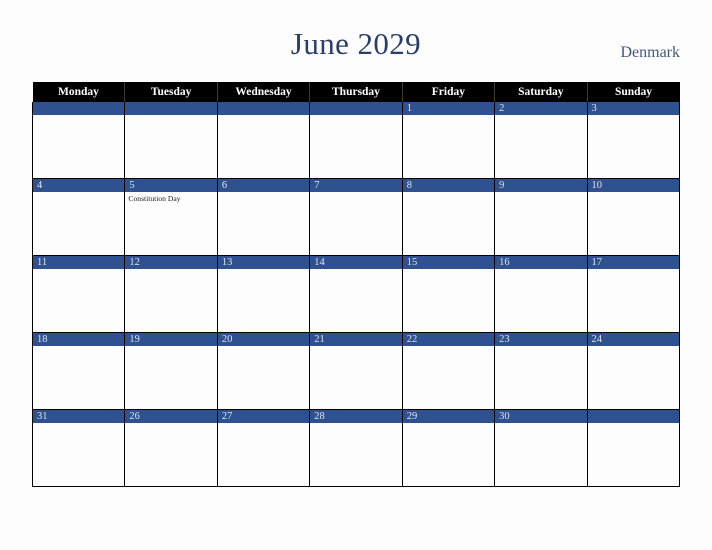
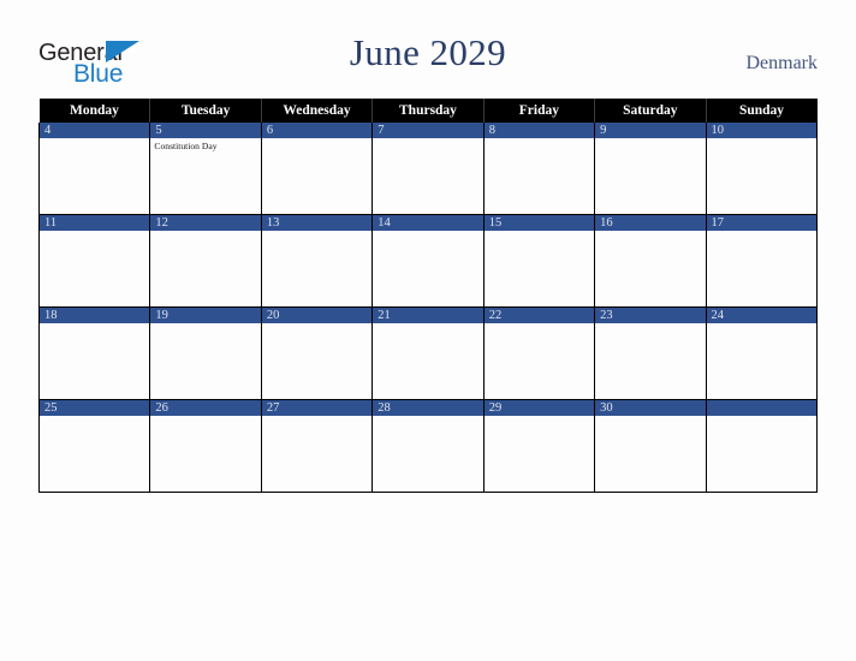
+ General
+ Blue
  June 2029
  Denmark
  Monday	Tuesday	Wednesday	Thursday	Friday	Saturday	Sunday
- 				1	2	3
  4	5Constitution Day	6	7	8	9	10
  11	12	13	14	15	16	17
  18	19	20	21	22	23	24
- 31	26	27	28	29	30
+ 25	26	27	28	29	30
